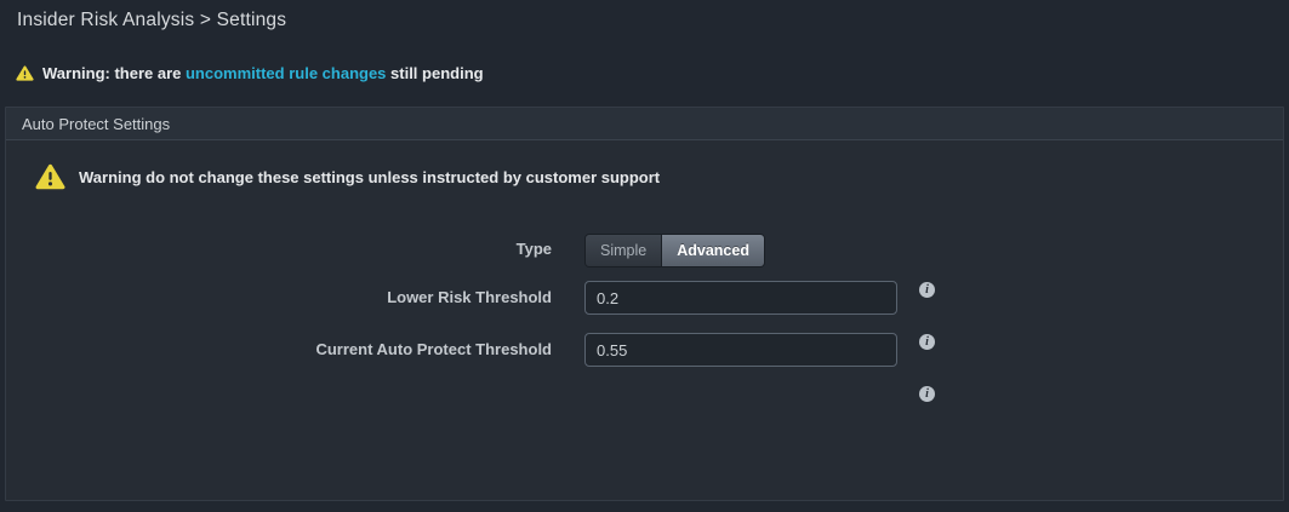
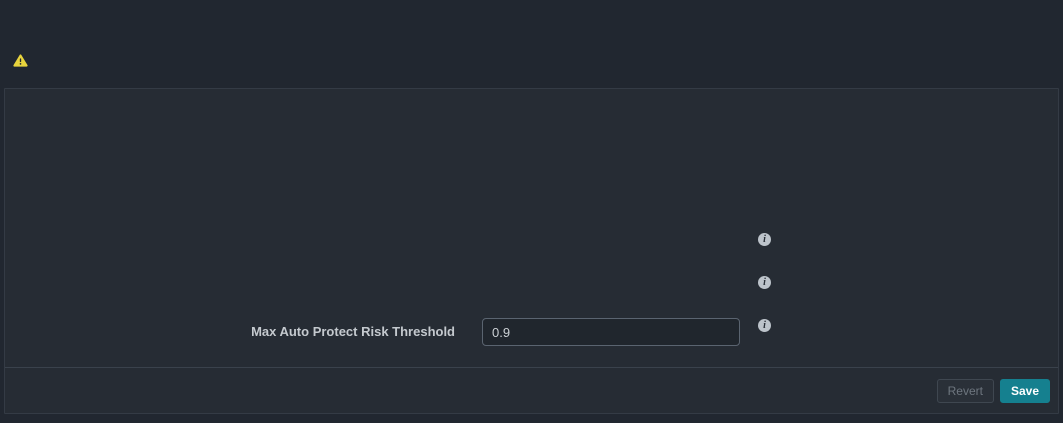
- Insider Risk Analysis > Settings
- Warning: there are uncommitted rule changes still pending
- Auto Protect Settings
- Warning do not change these settings unless instructed by customer support
- Type
- Simple
- Advanced
- Lower Risk Threshold
- 0.2
  i
- Current Auto Protect Threshold
- 0.55
  i
+ Max Auto Protect Risk Threshold
+ 0.9
  i
+ Revert
+ Save
